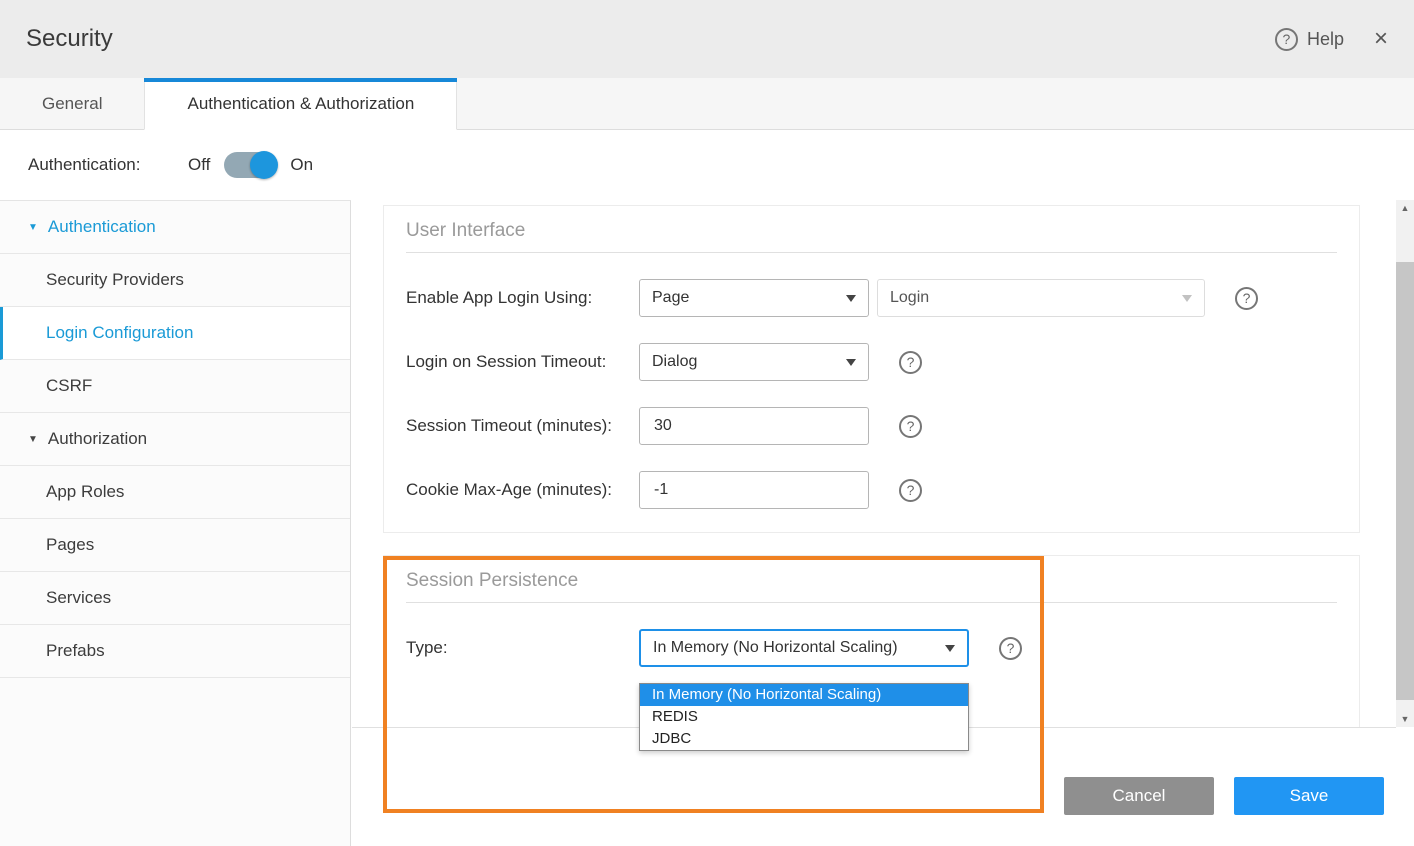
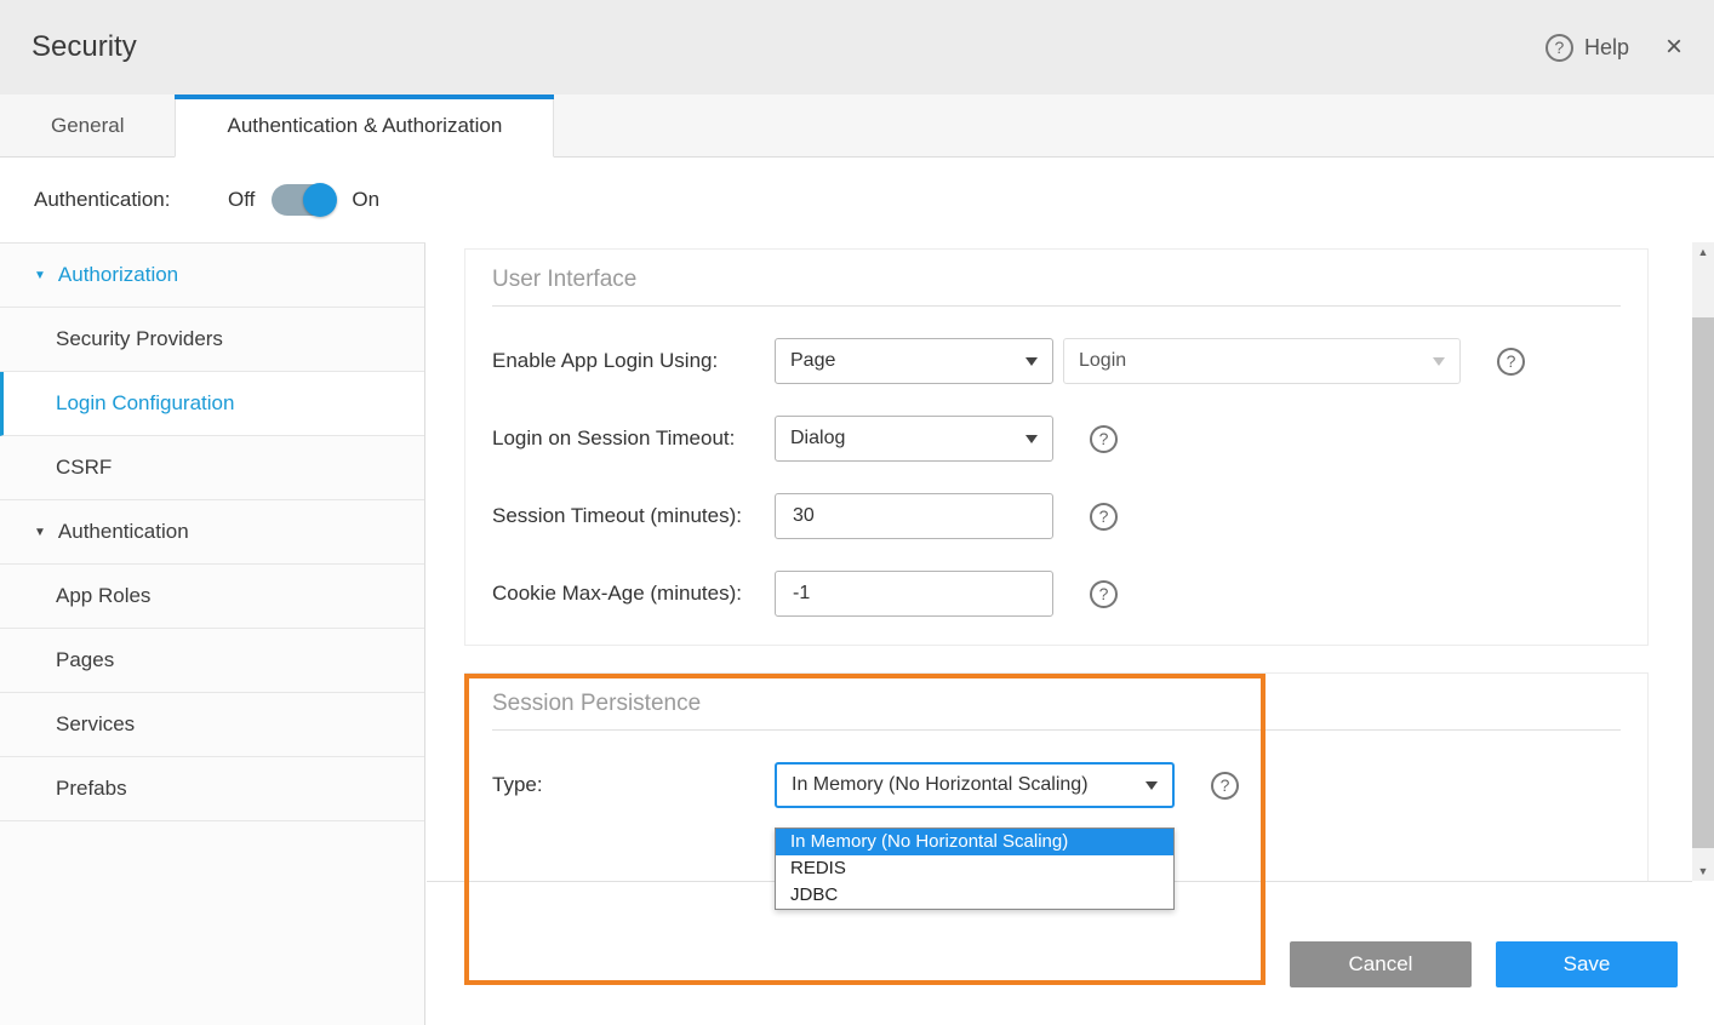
  Security
  ?
  Help
  ×
  General
  Authentication & Authorization
  Authentication:
  Off
  On
  ▼
- Authentication
+ Authorization
  Security Providers
  Login Configuration
  CSRF
  ▼
- Authorization
+ Authentication
  App Roles
  Pages
  Services
  Prefabs
  User Interface
  Enable App Login Using:
  Page
  Login
  ?
  Login on Session Timeout:
  Dialog
  ?
  Session Timeout (minutes):
  30
  ?
  Cookie Max-Age (minutes):
  -1
  ?
  Session Persistence
  Type:
  In Memory (No Horizontal Scaling)
  ?
  In Memory (No Horizontal Scaling)
  REDIS
  JDBC
  Cancel
  Save
  ▲
  ▼
